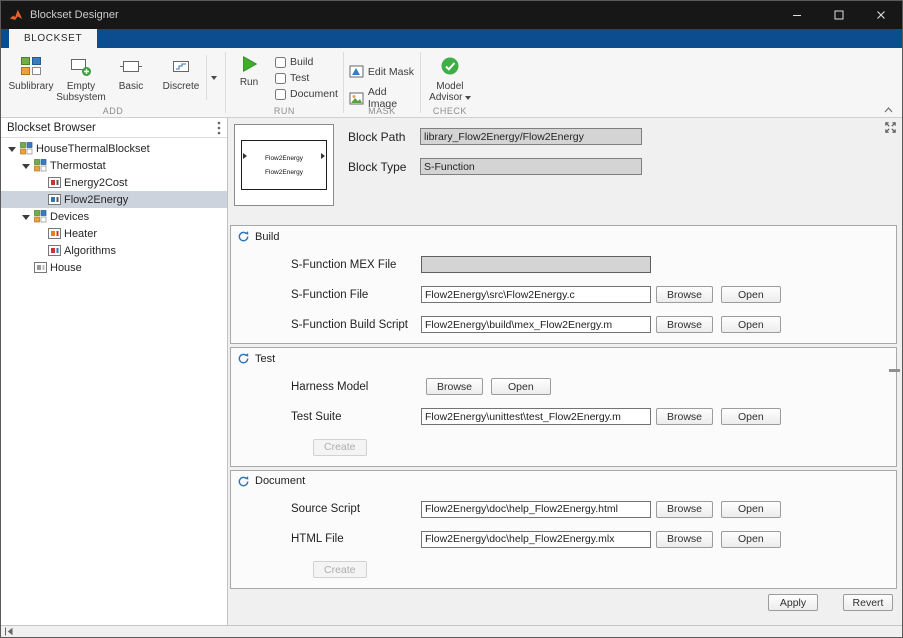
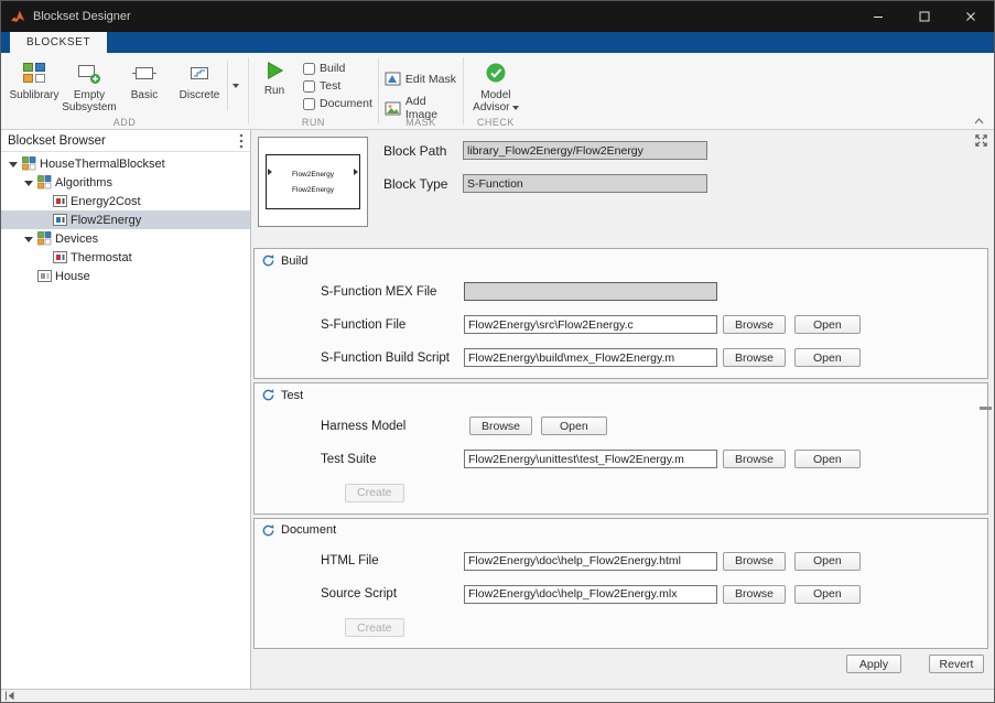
  Blockset Designer
  BLOCKSET
  Sublibrary
  Empty Subsystem
  Basic
  Discrete
  ADD
  Run
  Build
  Test
  Document
  RUN
  Edit Mask
  Add Image
  MASK
  Model Advisor
  CHECK
  Blockset Browser
  HouseThermalBlockset
- Thermostat
+ Algorithms
  Energy2Cost
  Flow2Energy
  Devices
- Heater
- Algorithms
+ Thermostat
  House
  Block Path
  library_Flow2Energy/Flow2Energy
  Block Type
  S-Function
  Build
  S-Function MEX File
  S-Function File
  Flow2Energy\src\Flow2Energy.c
  Browse
  Open
  S-Function Build Script
  Flow2Energy\build\mex_Flow2Energy.m
  Browse
  Open
  Test
  Harness Model
  Browse
  Open
  Test Suite
  Flow2Energy\unittest\test_Flow2Energy.m
  Browse
  Open
  Create
  Document
- Source Script
+ HTML File
  Flow2Energy\doc\help_Flow2Energy.html
  Browse
  Open
- HTML File
+ Source Script
  Flow2Energy\doc\help_Flow2Energy.mlx
  Browse
  Open
  Create
  Apply
  Revert
